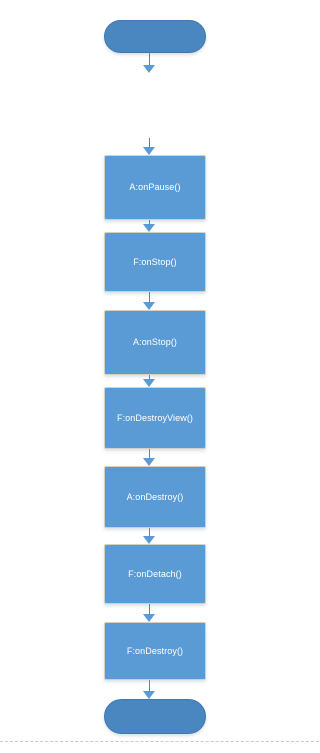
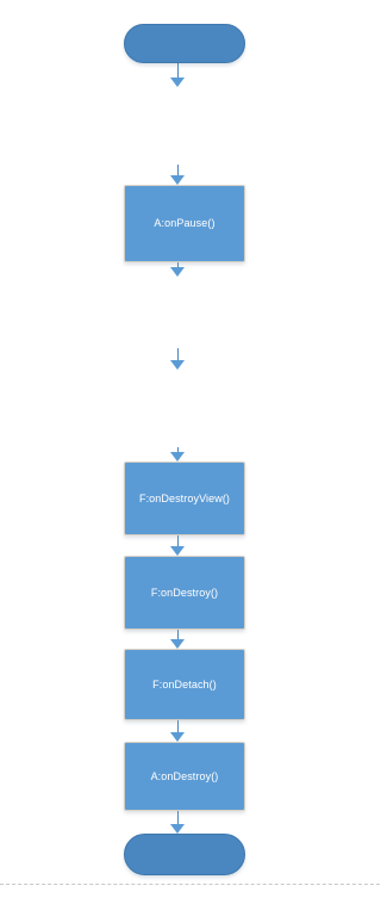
  A:onPause()
- F:onStop()
- A:onStop()
  F:onDestroyView()
- A:onDestroy()
+ F:onDestroy()
  F:onDetach()
- F:onDestroy()
+ A:onDestroy()
